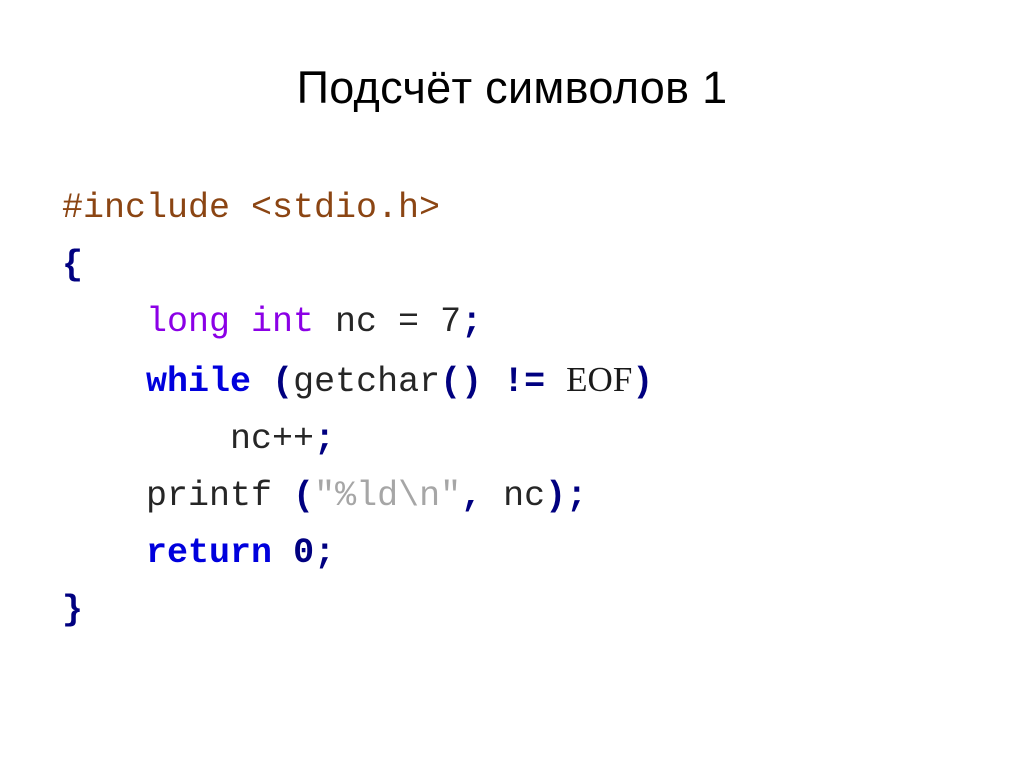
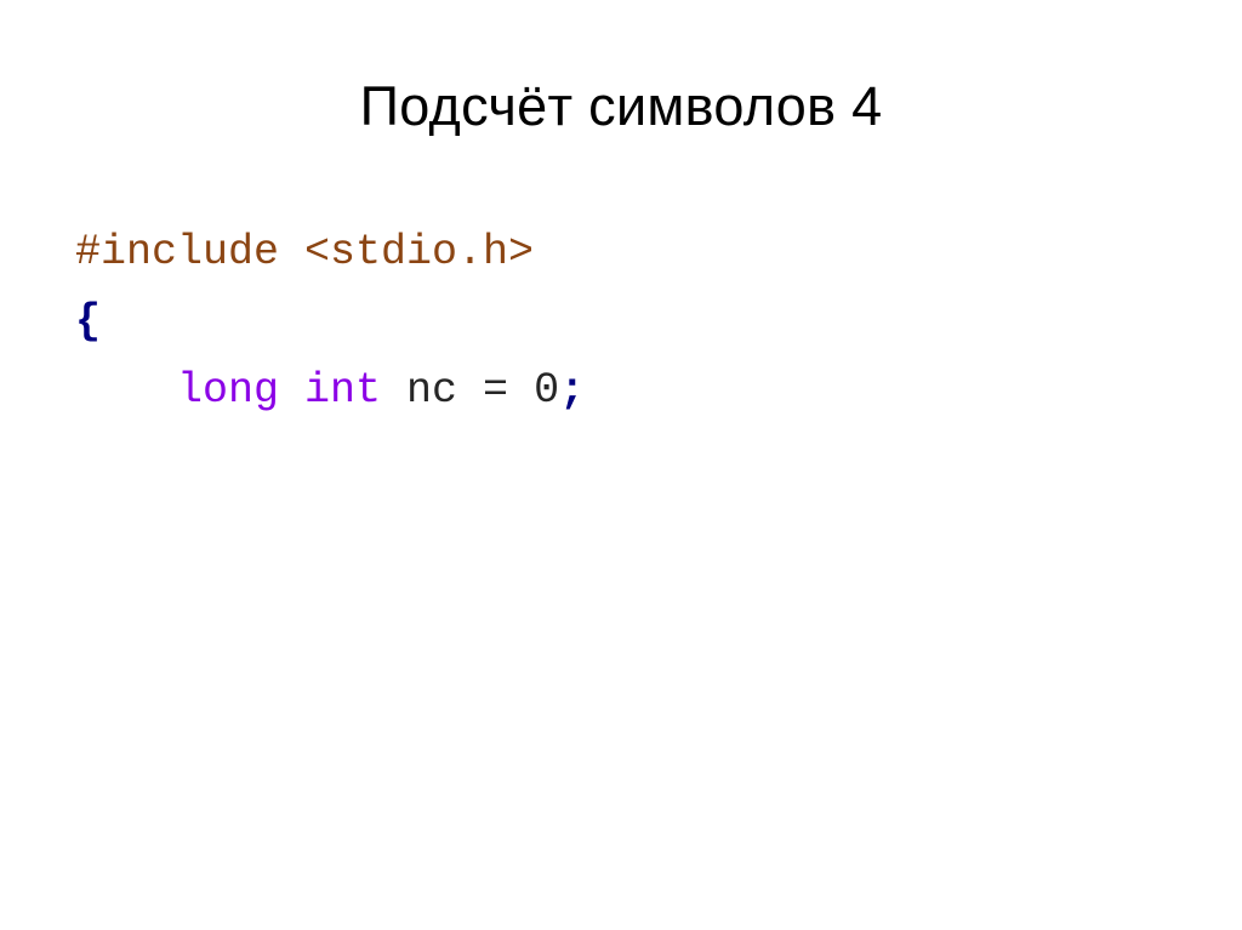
- Подсчёт символов 1
+ Подсчёт символов 4
  #include <stdio.h>
  {
- long int nc = 7;
+ long int nc = 0;
- while (getchar() != EOF)
- nc++;
- printf ("%ld\n", nc);
- return 0;
- }
